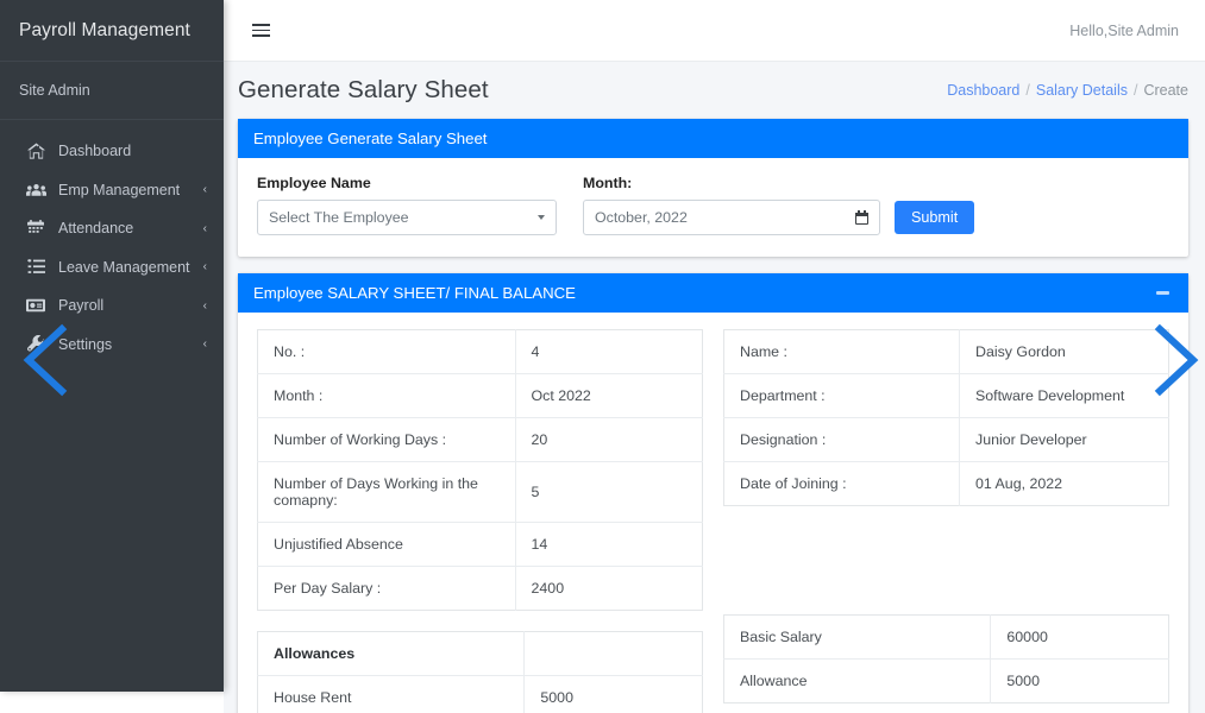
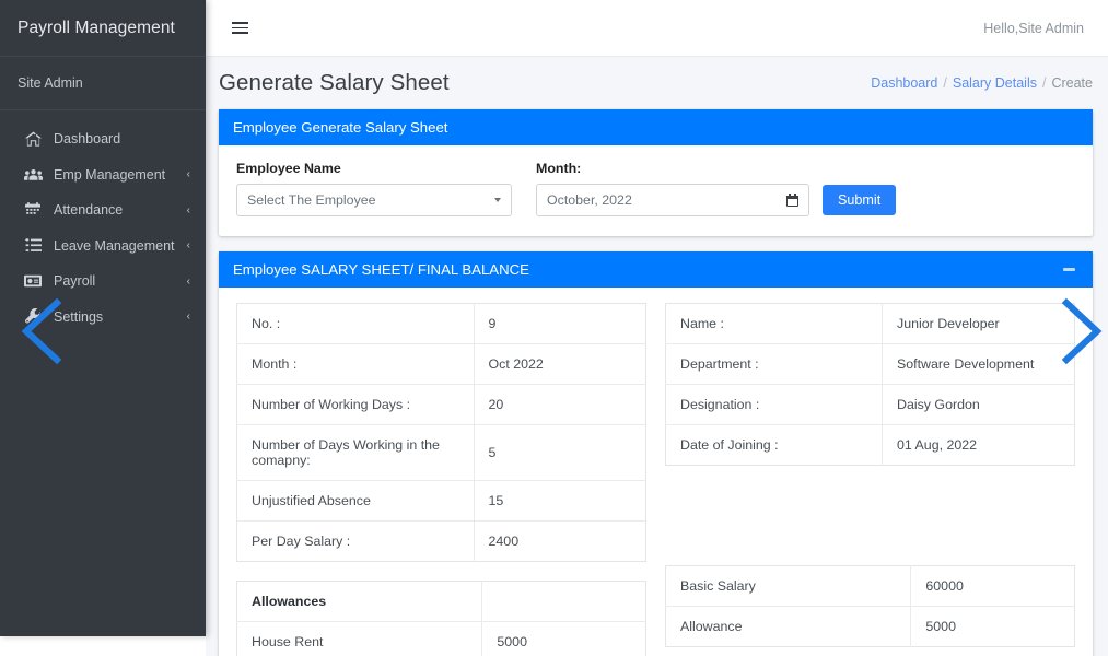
  Payroll Management
  Site Admin
  Dashboard
  Emp Management
  ‹
  Attendance
  ‹
  Leave Management
  ‹
  Payroll
  ‹
  Settings
  ‹
  Hello,Site Admin
  Generate Salary Sheet
  Dashboard
  /
  Salary Details
  /
  Create
  Employee Generate Salary Sheet
  Employee Name
  Select The Employee
  Month:
  October, 2022
  Submit
  Employee SALARY SHEET/ FINAL BALANCE
- No. :	4
+ No. :	9
  Month :	Oct 2022
  Number of Working Days :	20
  Number of Days Working in the comapny:	5
- Unjustified Absence	14
+ Unjustified Absence	15
  Per Day Salary :	2400
  Allowances
  House Rent	5000
- Name :	Daisy Gordon
+ Name :	Junior Developer
  Department :	Software Development
- Designation :	Junior Developer
+ Designation :	Daisy Gordon
  Date of Joining :	01 Aug, 2022
  Basic Salary	60000
  Allowance	5000
